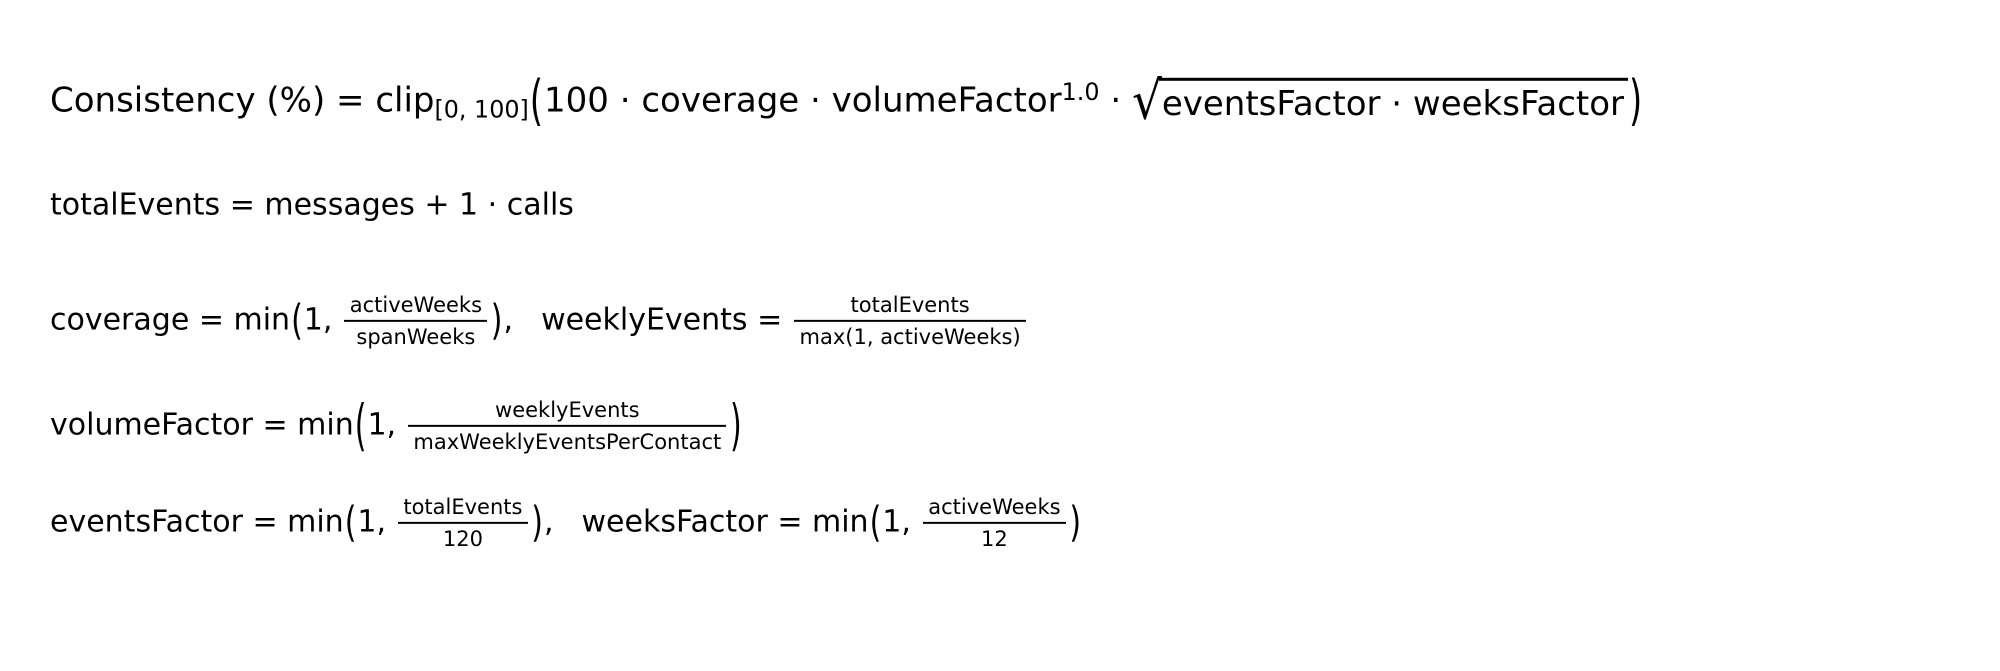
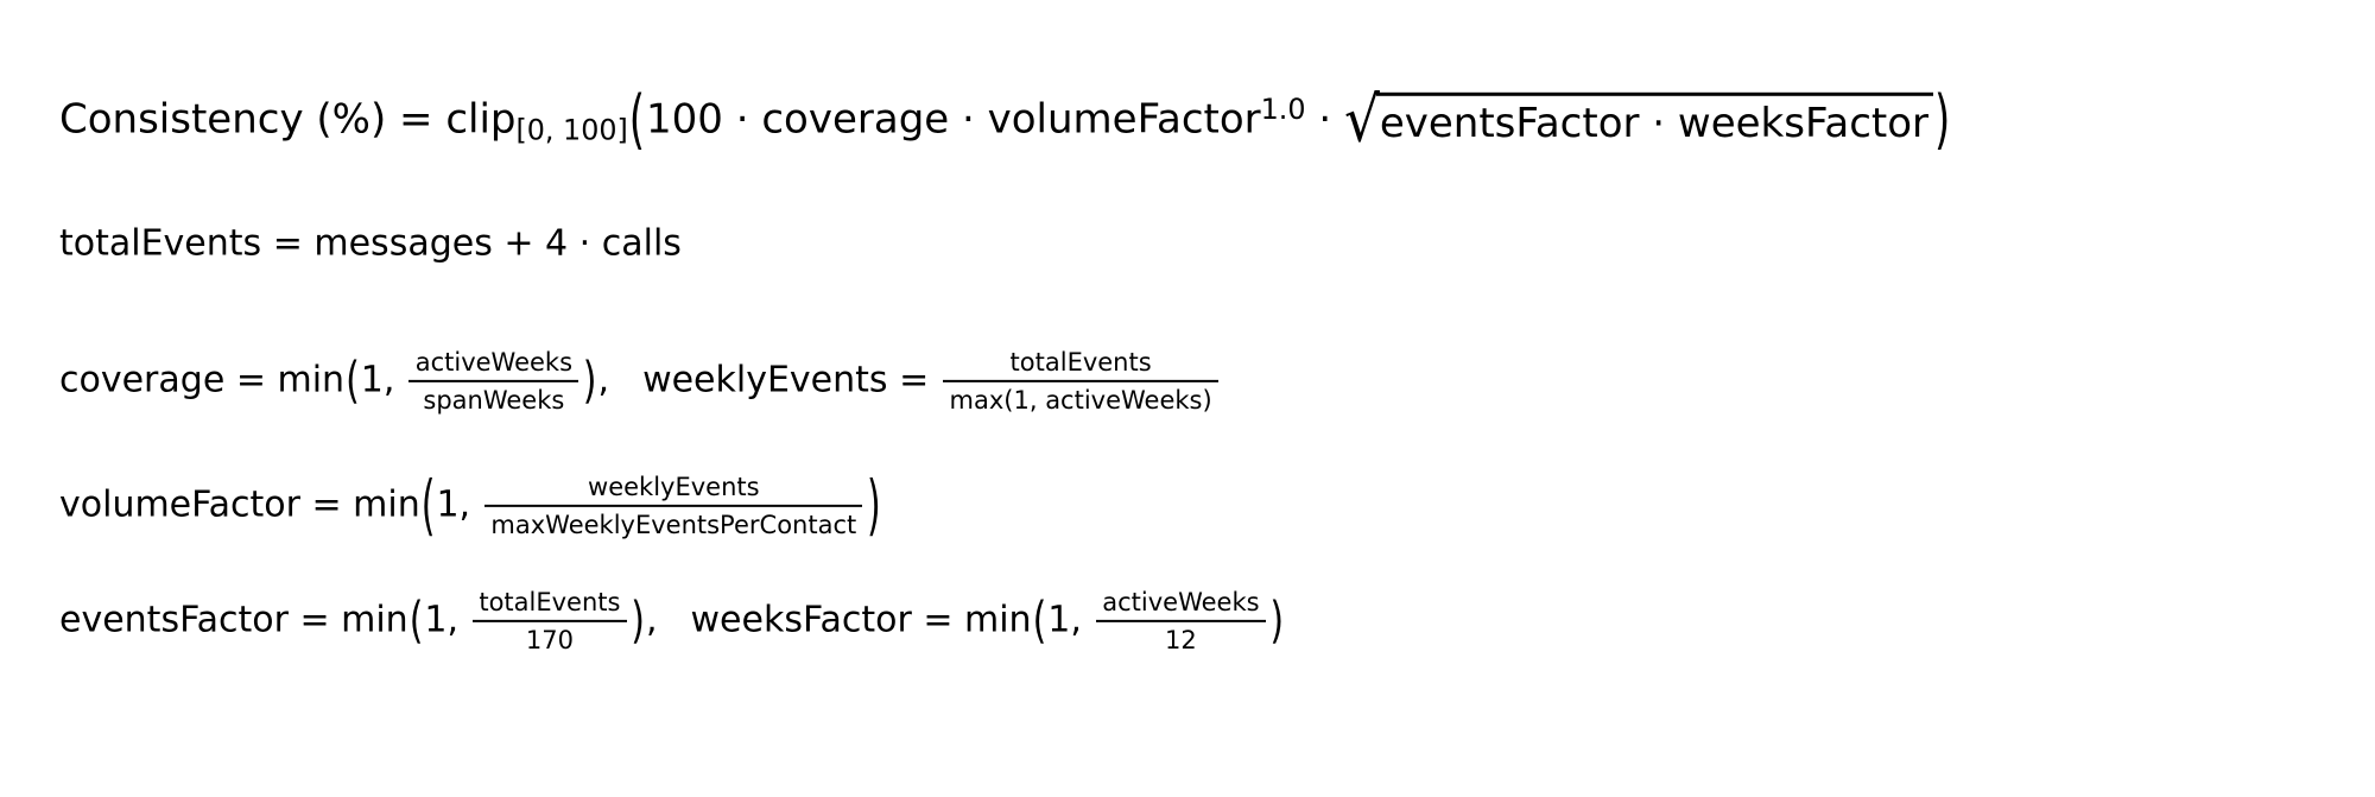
  Consistency (%) = clip[0, 100](100 · coverage · volumeFactor1.0 ·
  √
  eventsFactor · weeksFactor
  )
- totalEvents = messages + 1 · calls
+ totalEvents = messages + 4 · calls
  coverage = min(1,
  activeWeeks
  spanWeeks
  ), weeklyEvents =
  totalEvents
  max(1, activeWeeks)
  volumeFactor = min(1,
  weeklyEvents
  maxWeeklyEventsPerContact
  )
  eventsFactor = min(1,
  totalEvents
- 120
+ 170
  ), weeksFactor = min(1,
  activeWeeks
  12
  )
